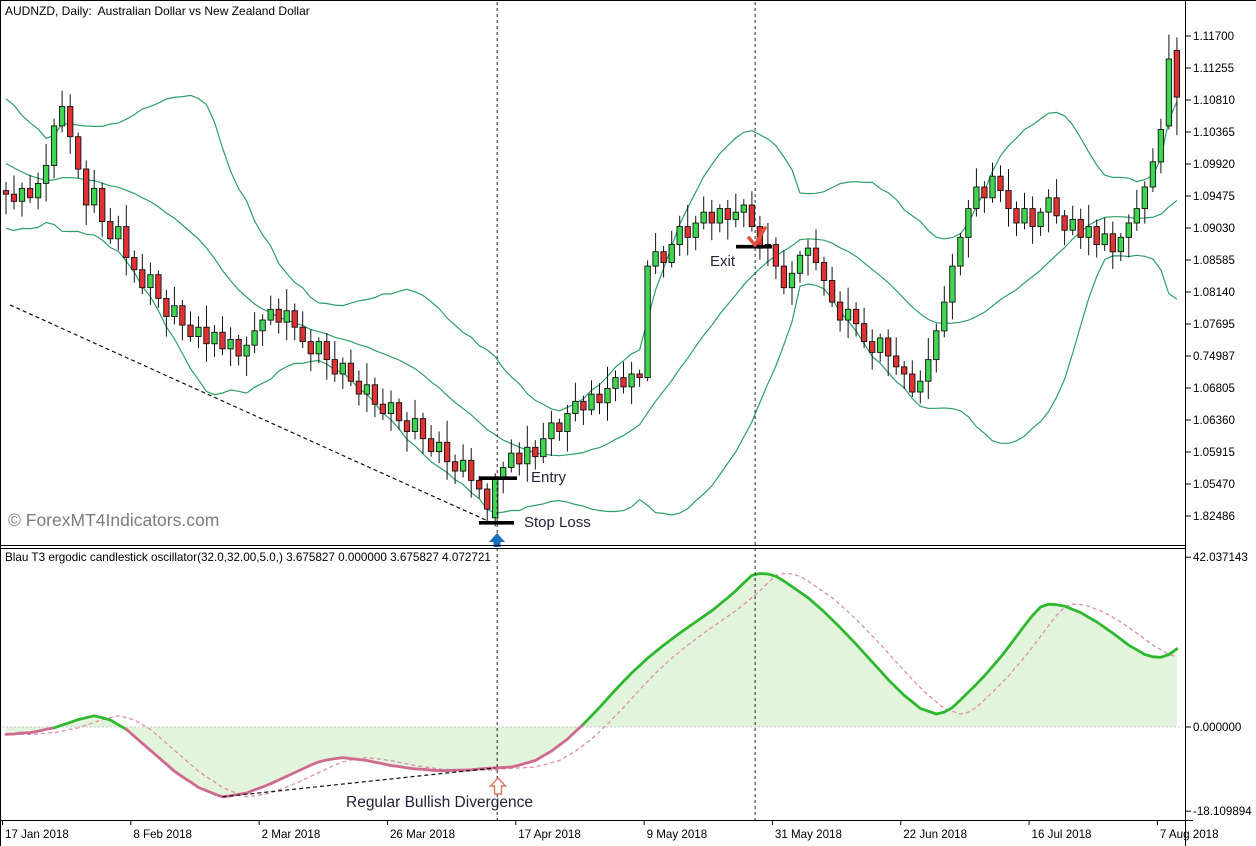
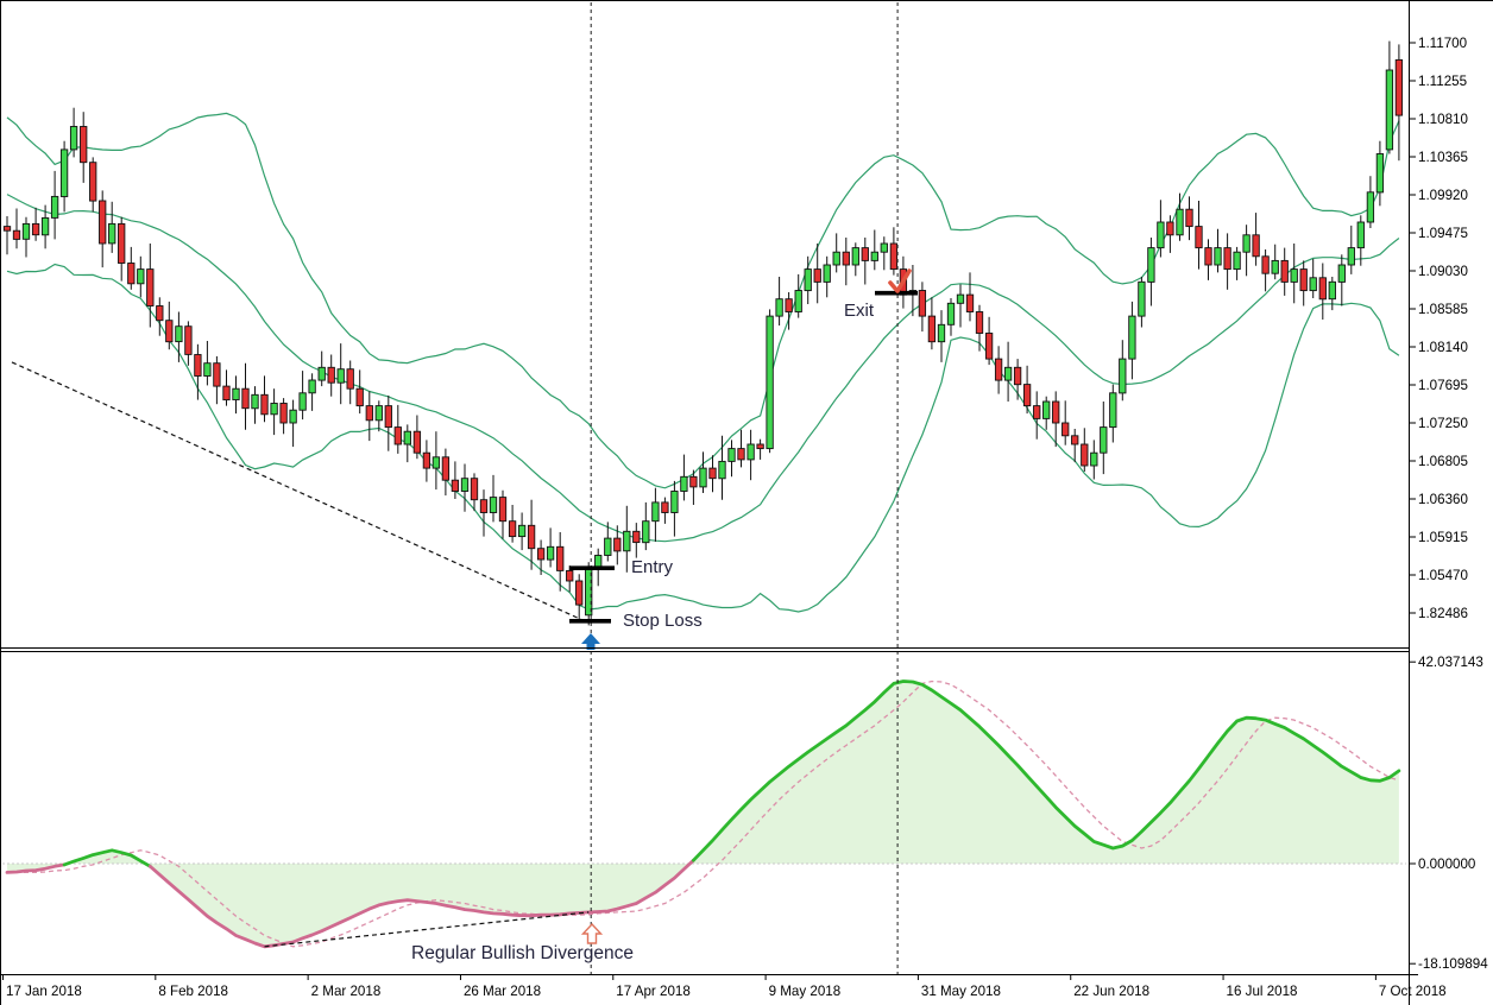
  1.11700
  1.11255
  1.10810
  1.10365
  1.09920
  1.09475
  1.09030
  1.08585
  1.08140
  1.07695
- 0.74987
+ 1.07250
  1.06805
  1.06360
  1.05915
  1.05470
  1.82486
  42.037143
  0.000000
  -18.109894
  17 Jan 2018
  8 Feb 2018
  2 Mar 2018
  26 Mar 2018
  17 Apr 2018
  9 May 2018
  31 May 2018
  22 Jun 2018
  16 Jul 2018
- 7 Aug 2018
+ 7 Oct 2018
- AUDNZD, Daily: Australian Dollar vs New Zealand Dollar
- © ForexMT4Indicators.com
- Blau T3 ergodic candlestick oscillator(32.0,32.00,5.0,) 3.675827 0.000000 3.675827 4.072721
  Entry
  Stop Loss
  Exit
  Regular Bullish Divergence
